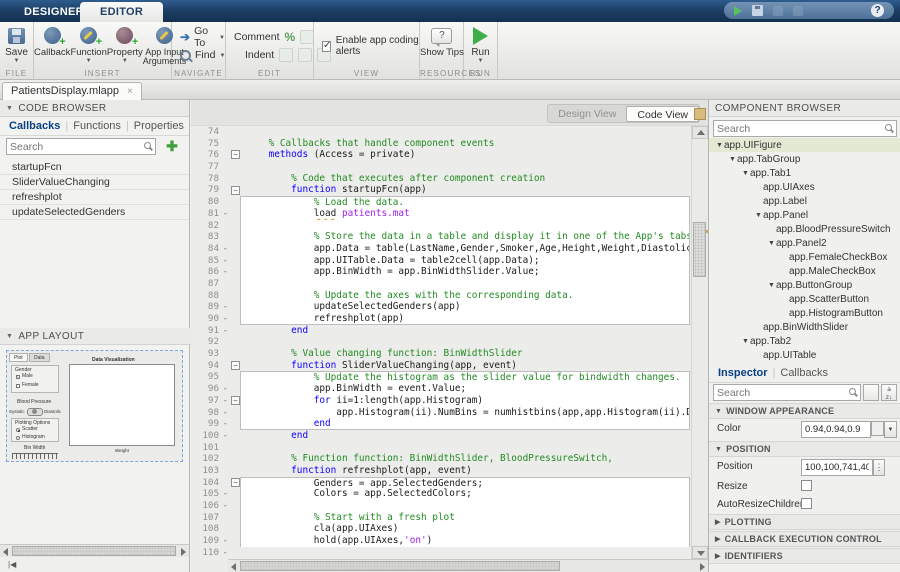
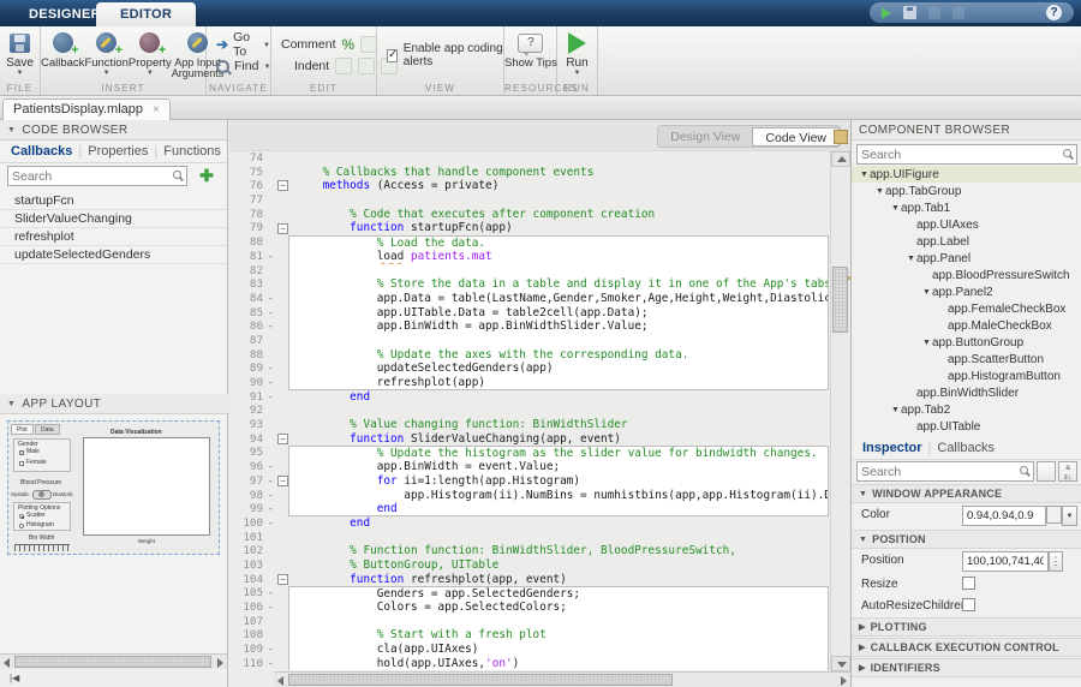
  DESIGNE
  EDITOR
  ?
  Save
  FILE
  +
  Callback
  +
  Function
  +
  Property
  App Inpu Arguments
  INSERT
  ➔
  Go To
  Find
  NAVIGATE
  Comment
  %
  Indent
  EDIT
  Enable app coding alerts
  VIEW
  ?
  Show Tips
  Run
  RUN
  PatientsDisplay.mlapp ×
  CODE BROWSER
  Callbacks
  |
- Functions
+ Properties
  |
- Properties
+ Functions
  Search
  ✚
  startupFcn
  SliderValueChanging
  refreshplot
  updateSelectedGenders
  APP LAYOUT
  |◀
  Design View
  Code View
  74
  75
  76
  77
  78
  79
  80
  81
  -
  82
  83
  84
  -
  85
  -
  86
  -
  87
  88
  89
  -
  90
  -
  91
  -
  92
  93
  94
  95
  96
  -
  97
  -
  98
  -
  99
  -
  100
  -
  101
  102
  103
  104
  105
  -
  106
  -
  107
  108
  109
  -
  110
  -
  % Callbacks that handle component events
  methods (Access = private)
  % Code that executes after component creation
  function startupFcn(app)
  % Load the data.
  load patients.mat
  % Store the data in a table and display it in one of the App's tab
  app.Data = table(LastName,Gender,Smoker,Age,Height,Weight,Diastoli
  app.UITable.Data = table2cell(app.Data);
  app.BinWidth = app.BinWidthSlider.Value;
  % Update the axes with the corresponding data.
  updateSelectedGenders(app)
  refreshplot(app)
  end
  % Value changing function: BinWidthSlider
  function SliderValueChanging(app, event)
  % Update the histogram as the slider value for bindwidth changes.
  app.BinWidth = event.Value;
  for ii=1:length(app.Histogram)
  app.Histogram(ii).NumBins = numhistbins(app,app.Histogram(ii).
  end
  end
  % Function function: BinWidthSlider, BloodPressureSwitch,
+ % ButtonGroup, UITable
  function refreshplot(app, event)
  Genders = app.SelectedGenders;
  Colors = app.SelectedColors;
  % Start with a fresh plot
  cla(app.UIAxes)
  hold(app.UIAxes,'on')
  −
  −
  −
  −
  −
  COMPONENT BROWSER
  Search
  app.UIFigure
  app.TabGroup
  app.Tab1
  app.UIAxes
  app.Label
  app.Panel
  app.BloodPressureSwitch
  app.Panel2
  app.FemaleCheckBox
  app.MaleCheckBox
  app.ButtonGroup
  app.ScatterButton
  app.HistogramButton
  app.BinWidthSlider
  app.Tab2
  app.UITable
  Inspector
  Callbacks
  Search
  WINDOW APPEARANCE
  Color
  0.94,0.94,0.9
  POSITION
  Position
  100,100,741,40
  ⋮
  Resize
  AutoResizeChildre
  PLOTTING
  CALLBACK EXECUTION CONTROL
  IDENTIFIERS
